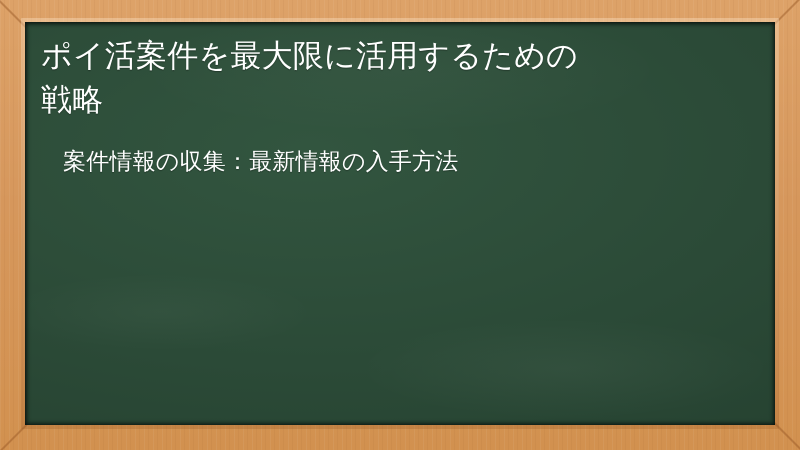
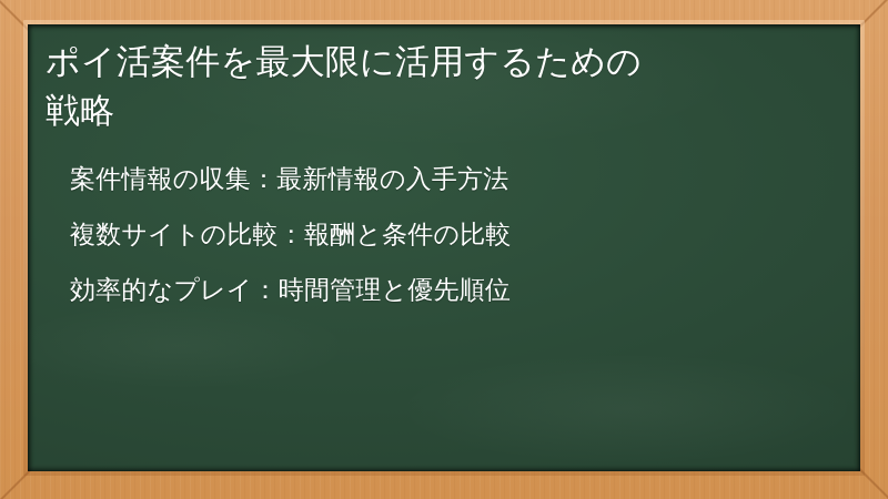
  ポイ活案件を最大限に活用するための
  戦略
  案件情報の収集：最新情報の入手方法
+ 複数サイトの比較：報酬と条件の比較
+ 効率的なプレイ：時間管理と優先順位
